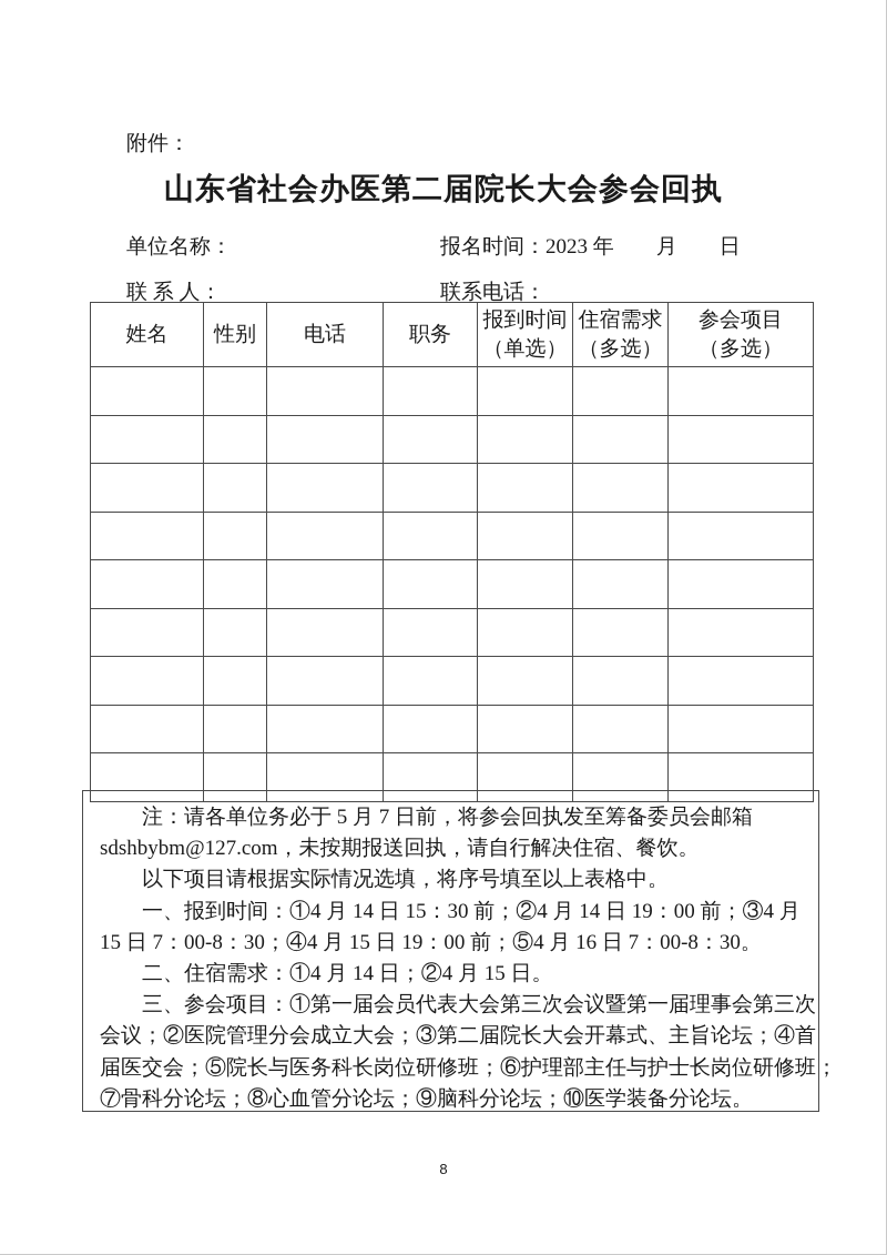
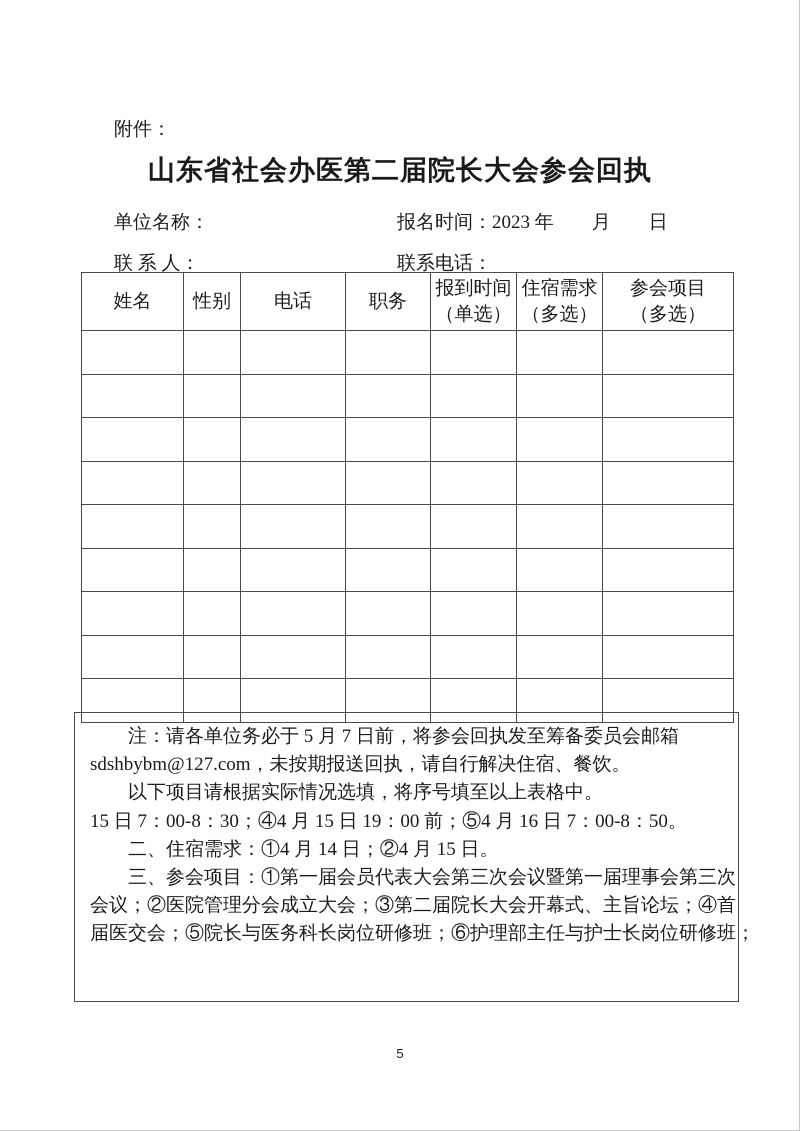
  附件：
  山东省社会办医第二届院长大会参会回执
  单位名称：
  报名时间：2023 年 月 日
  联 系 人：
  联系电话：
  姓名	性别	电话	职务	报到时间（单选）	住宿需求（多选）	参会项目（多选）
  注：请各单位务必于 5 月 7 日前，将参会回执发至筹备委员会邮箱
  sdshbybm@127.com，未按期报送回执，请自行解决住宿、餐饮。
  以下项目请根据实际情况选填，将序号填至以上表格中。
- 一、报到时间：①4 月 14 日 15：30 前；②4 月 14 日 19：00 前；③4 月
- 15 日 7：00-8：30；④4 月 15 日 19：00 前；⑤4 月 16 日 7：00-8：30。
+ 15 日 7：00-8：30；④4 月 15 日 19：00 前；⑤4 月 16 日 7：00-8：50。
  二、住宿需求：①4 月 14 日；②4 月 15 日。
  三、参会项目：①第一届会员代表大会第三次会议暨第一届理事会第三次
  会议；②医院管理分会成立大会；③第二届院长大会开幕式、主旨论坛；④首
  届医交会；⑤院长与医务科长岗位研修班；⑥护理部主任与护士长岗位研修班；
- ⑦骨科分论坛；⑧心血管分论坛；⑨脑科分论坛；⑩医学装备分论坛。
- 8
+ 5
